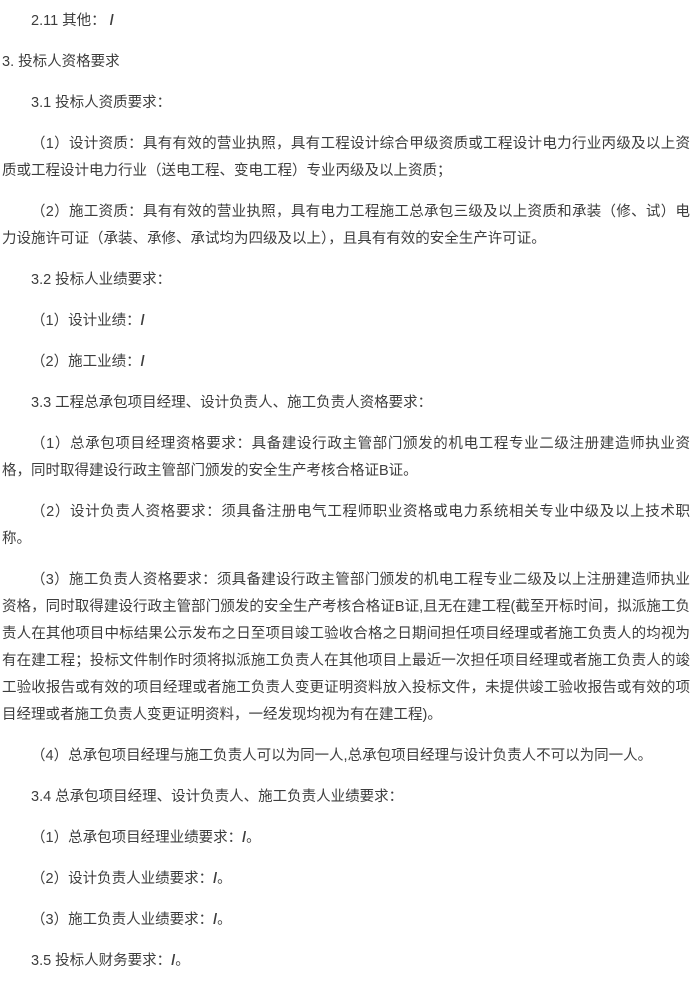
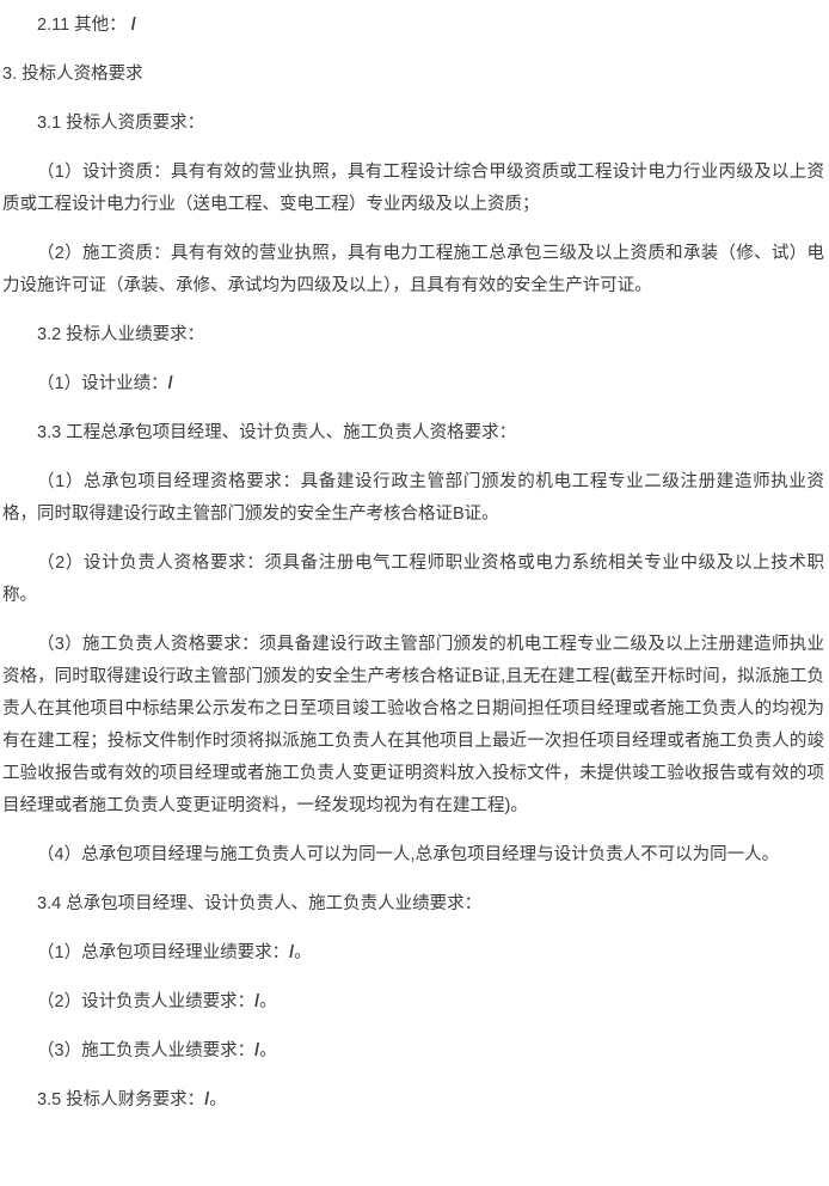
  2.11 其他： /
  3. 投标人资格要求
  3.1 投标人资质要求：
  （1）设计资质：具有有效的营业执照，具有工程设计综合甲级资质或工程设计电力行业丙级及以上资质或工程设计电力行业（送电工程、变电工程）专业丙级及以上资质；
  （2）施工资质：具有有效的营业执照，具有电力工程施工总承包三级及以上资质和承装（修、试）电力设施许可证（承装、承修、承试均为四级及以上），且具有有效的安全生产许可证。
  3.2 投标人业绩要求：
  （1）设计业绩：/
- （2）施工业绩：/
  3.3 工程总承包项目经理、设计负责人、施工负责人资格要求：
  （1）总承包项目经理资格要求：具备建设行政主管部门颁发的机电工程专业二级注册建造师执业资格，同时取得建设行政主管部门颁发的安全生产考核合格证B证。
  （2）设计负责人资格要求：须具备注册电气工程师职业资格或电力系统相关专业中级及以上技术职称。
  （3）施工负责人资格要求：须具备建设行政主管部门颁发的机电工程专业二级及以上注册建造师执业资格，同时取得建设行政主管部门颁发的安全生产考核合格证B证,且无在建工程(截至开标时间，拟派施工负责人在其他项目中标结果公示发布之日至项目竣工验收合格之日期间担任项目经理或者施工负责人的均视为有在建工程；投标文件制作时须将拟派施工负责人在其他项目上最近一次担任项目经理或者施工负责人的竣工验收报告或有效的项目经理或者施工负责人变更证明资料放入投标文件，未提供竣工验收报告或有效的项目经理或者施工负责人变更证明资料，一经发现均视为有在建工程)。
  （4）总承包项目经理与施工负责人可以为同一人,总承包项目经理与设计负责人不可以为同一人。
  3.4 总承包项目经理、设计负责人、施工负责人业绩要求：
  （1）总承包项目经理业绩要求：/。
  （2）设计负责人业绩要求：/。
  （3）施工负责人业绩要求：/。
  3.5 投标人财务要求：/。
